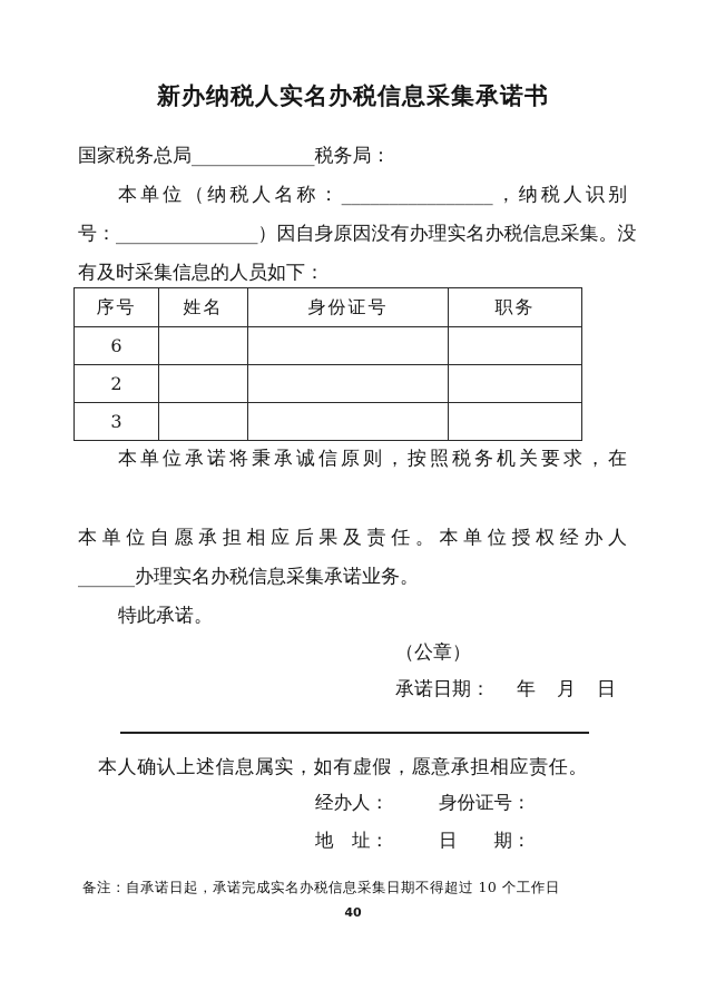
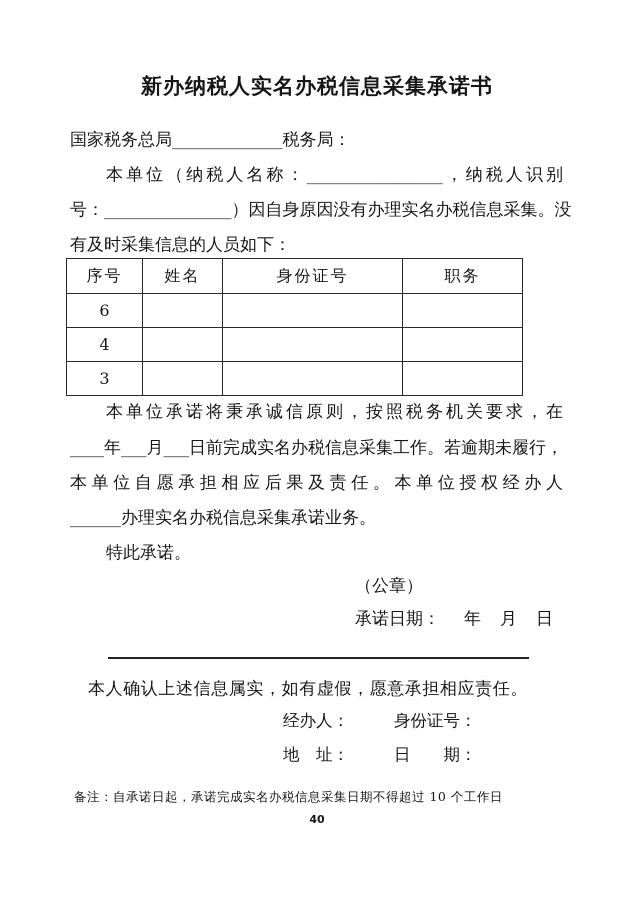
  新办纳税人实名办税信息采集承诺书
  国家税务总局_____________税务局：
  本单位（纳税人名称：________________，纳税人识别
  号：_______________）因自身原因没有办理实名办税信息采集。没
  有及时采集信息的人员如下：
  序号	姓名	身份证号	职务
  6
- 2
+ 4
  3
  本单位承诺将秉承诚信原则，按照税务机关要求，在
+ ____年___月___日前完成实名办税信息采集工作。若逾期未履行，
  本单位自愿承担相应后果及责任。本单位授权经办人
  ______办理实名办税信息采集承诺业务。
  特此承诺。
  （公章）
  承诺日期： 年 月 日
  本人确认上述信息属实，如有虚假，愿意承担相应责任。
  经办人：
  身份证号：
  地 址：
  日 期：
  备注：自承诺日起，承诺完成实名办税信息采集日期不得超过 10 个工作日
  40
